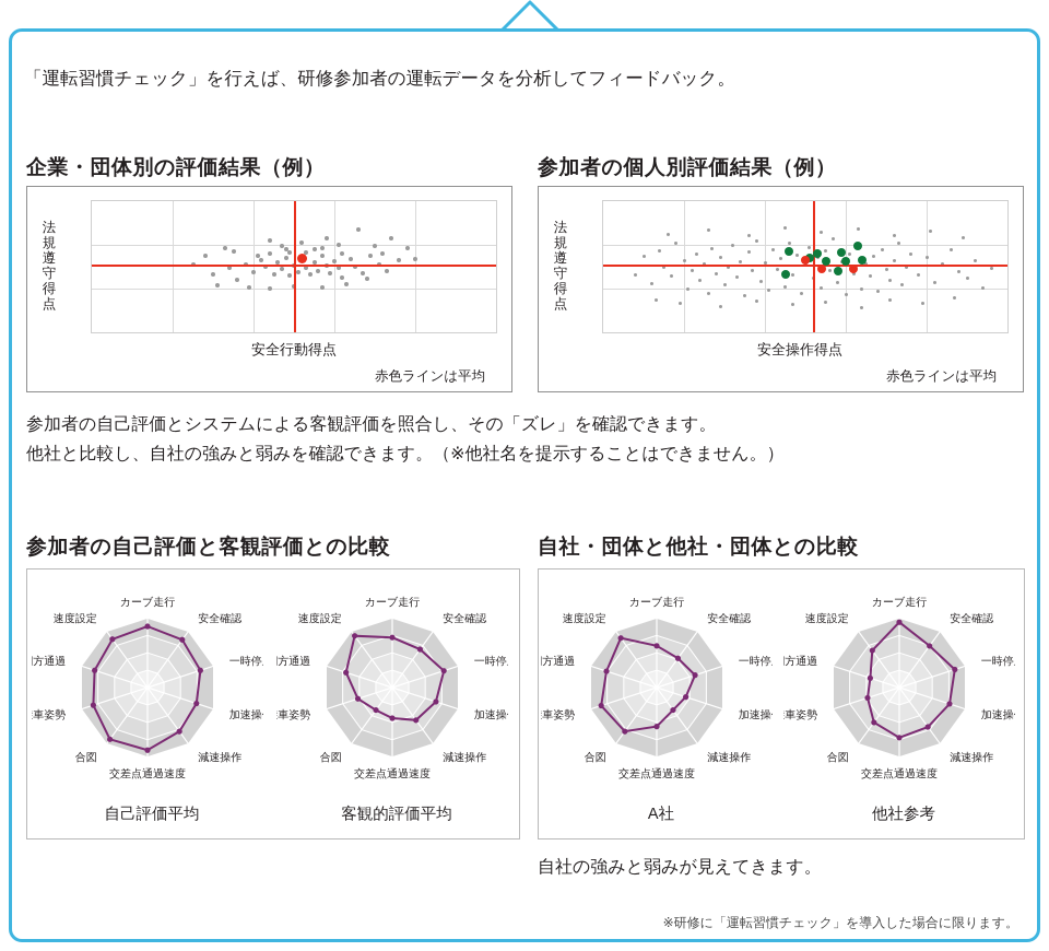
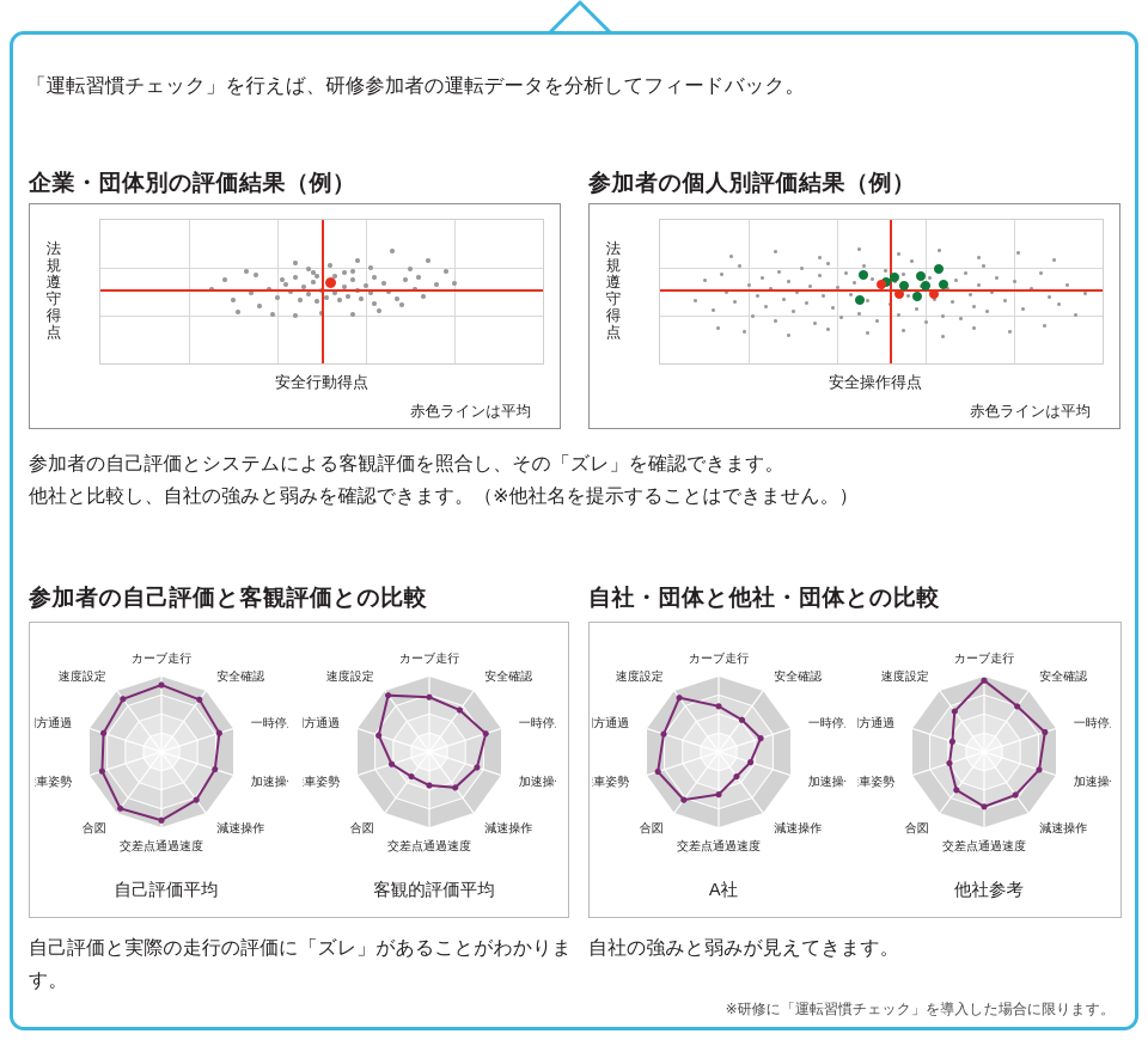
  「運転習慣チェック」を行えば、研修参加者の運転データを分析してフィードバック。
  企業・団体別の評価結果（例）
  参加者の個人別評価結果（例）
  法
  規
  遵
  守
  得
  点
  安全行動得点
  赤色ラインは平均
  法
  規
  遵
  守
  得
  点
  安全操作得点
  赤色ラインは平均
  参加者の自己評価とシステムによる客観評価を照合し、その「ズレ」を確認できます。
  他社と比較し、自社の強みと弱みを確認できます。（※他社名を提示することはできません。）
  参加者の自己評価と客観評価との比較
  自社・団体と他社・団体との比較
  カーブ走行
  安全確認
  一時停
  加速操
  減速操作
  交差点通過速度
  合図
  車姿勢
  方通過
  速度設定
  カーブ走行
  安全確認
  一時停
  加速操
  減速操作
  交差点通過速度
  合図
  車姿勢
  方通過
  速度設定
  自己評価平均
  客観的評価平均
  カーブ走行
  安全確認
  一時停
  加速操
  減速操作
  交差点通過速度
  合図
  車姿勢
  方通過
  速度設定
  カーブ走行
  安全確認
  一時停
  加速操
  減速操作
  交差点通過速度
  合図
  車姿勢
  方通過
  速度設定
  A社
  他社参考
+ 自己評価と実際の走行の評価に「ズレ」があることがわかります。
  自社の強みと弱みが見えてきます。
  ※研修に「運転習慣チェック」を導入した場合に限ります。
